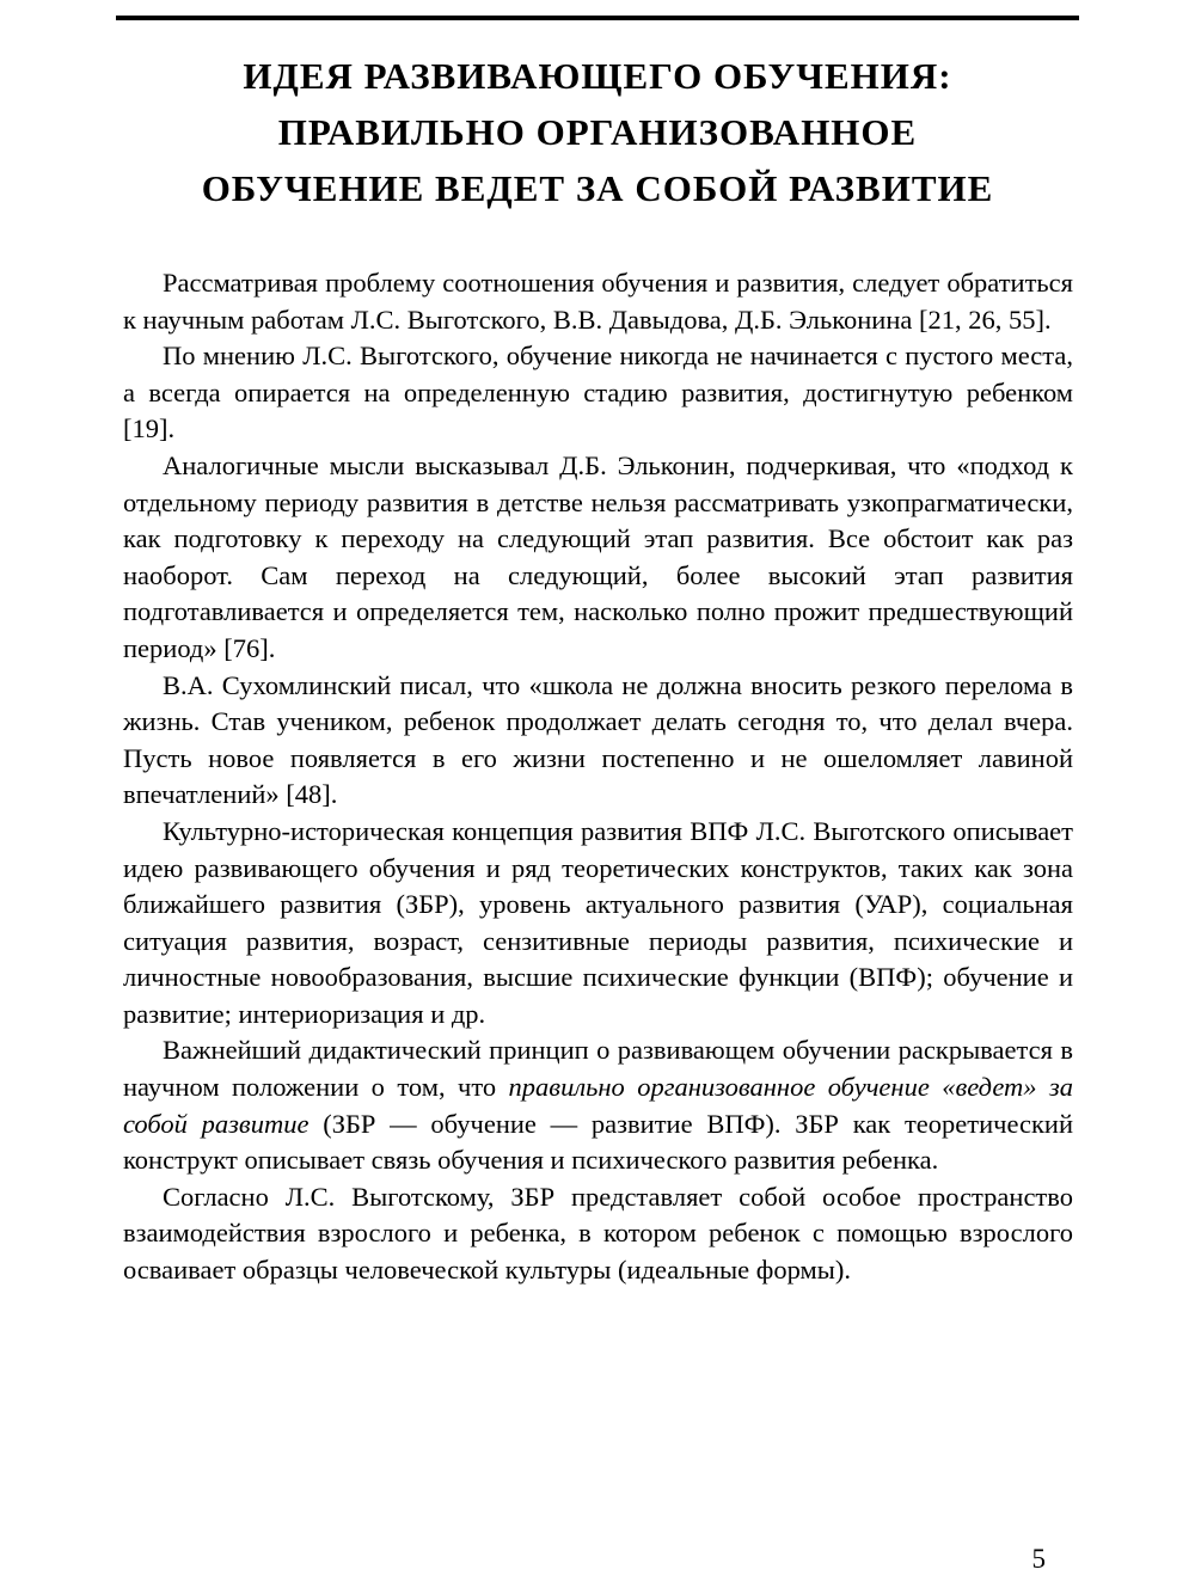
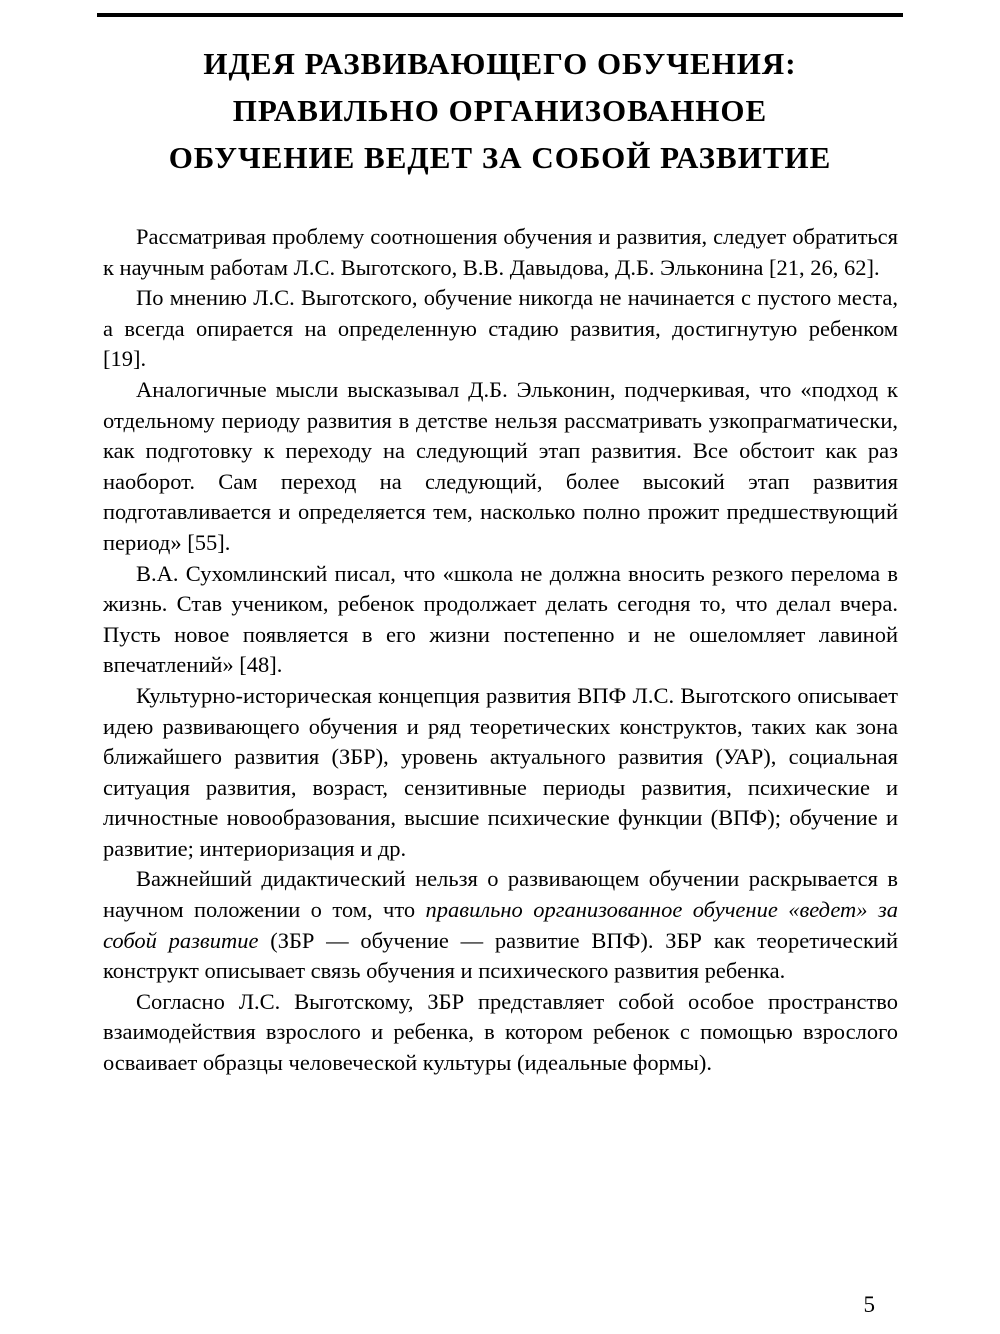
  ИДЕЯ РАЗВИВАЮЩЕГО ОБУЧЕНИЯ:
  ПРАВИЛЬНО ОРГАНИЗОВАННОЕ
  ОБУЧЕНИЕ ВЕДЕТ ЗА СОБОЙ РАЗВИТИЕ
- Рассматривая проблему соотношения обучения и развития, следует обратиться к научным работам Л.С. Выготского, В.В. Давыдова, Д.Б. Эльконина [21, 26, 55].
+ Рассматривая проблему соотношения обучения и развития, следует обратиться к научным работам Л.С. Выготского, В.В. Давыдова, Д.Б. Эльконина [21, 26, 62].
  По мнению Л.С. Выготского, обучение никогда не начинается с пустого места, а всегда опирается на определенную стадию развития, достигнутую ребенком [19].
- Аналогичные мысли высказывал Д.Б. Эльконин, подчеркивая, что «подход к отдельному периоду развития в детстве нельзя рассматривать узкопрагматически, как подготовку к переходу на следующий этап развития. Все обстоит как раз наоборот. Сам переход на следующий, более высокий этап развития подготавливается и определяется тем, насколько полно прожит предшествующий период» [76].
+ Аналогичные мысли высказывал Д.Б. Эльконин, подчеркивая, что «подход к отдельному периоду развития в детстве нельзя рассматривать узкопрагматически, как подготовку к переходу на следующий этап развития. Все обстоит как раз наоборот. Сам переход на следующий, более высокий этап развития подготавливается и определяется тем, насколько полно прожит предшествующий период» [55].
  В.А. Сухомлинский писал, что «школа не должна вносить резкого перелома в жизнь. Став учеником, ребенок продолжает делать сегодня то, что делал вчера. Пусть новое появляется в его жизни постепенно и не ошеломляет лавиной впечатлений» [48].
  Культурно-историческая концепция развития ВПФ Л.С. Выготского описывает идею развивающего обучения и ряд теоретических конструктов, таких как зона ближайшего развития (ЗБР), уровень актуального развития (УАР), социальная ситуация развития, возраст, сензитивные периоды развития, психические и личностные новообразования, высшие психические функции (ВПФ); обучение и развитие; интериоризация и др.
- Важнейший дидактический принцип о развивающем обучении раскрывается в научном положении о том, что правильно организованное обучение «ведет» за собой развитие (ЗБР — обучение — развитие ВПФ). ЗБР как теоретический конструкт описывает связь обучения и психического развития ребенка.
+ Важнейший дидактический нельзя о развивающем обучении раскрывается в научном положении о том, что правильно организованное обучение «ведет» за собой развитие (ЗБР — обучение — развитие ВПФ). ЗБР как теоретический конструкт описывает связь обучения и психического развития ребенка.
  Согласно Л.С. Выготскому, ЗБР представляет собой особое пространство взаимодействия взрослого и ребенка, в котором ребенок с помощью взрослого осваивает образцы человеческой культуры (идеальные формы).
  5
